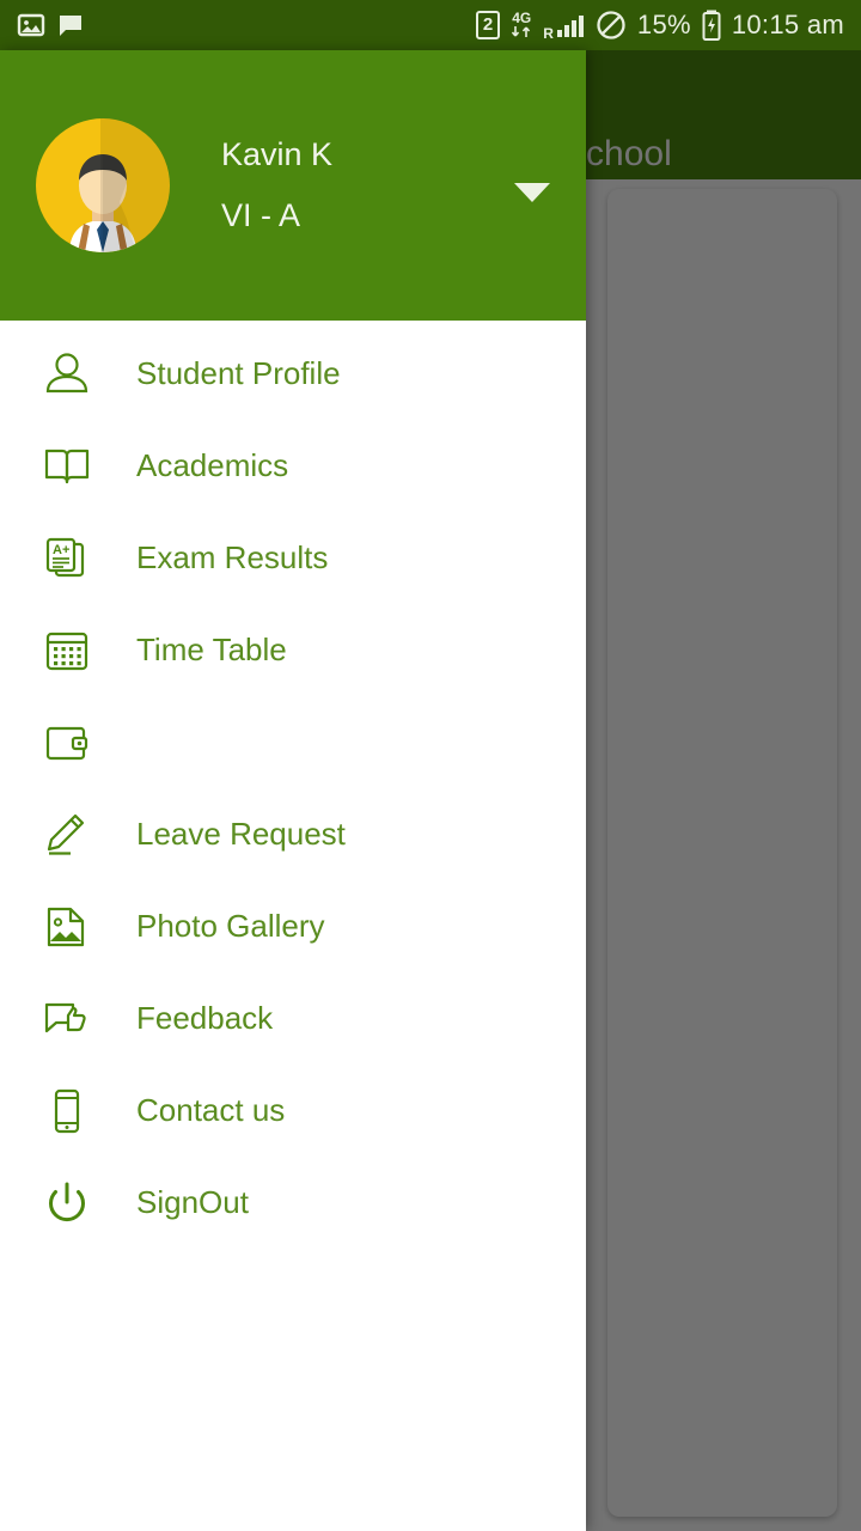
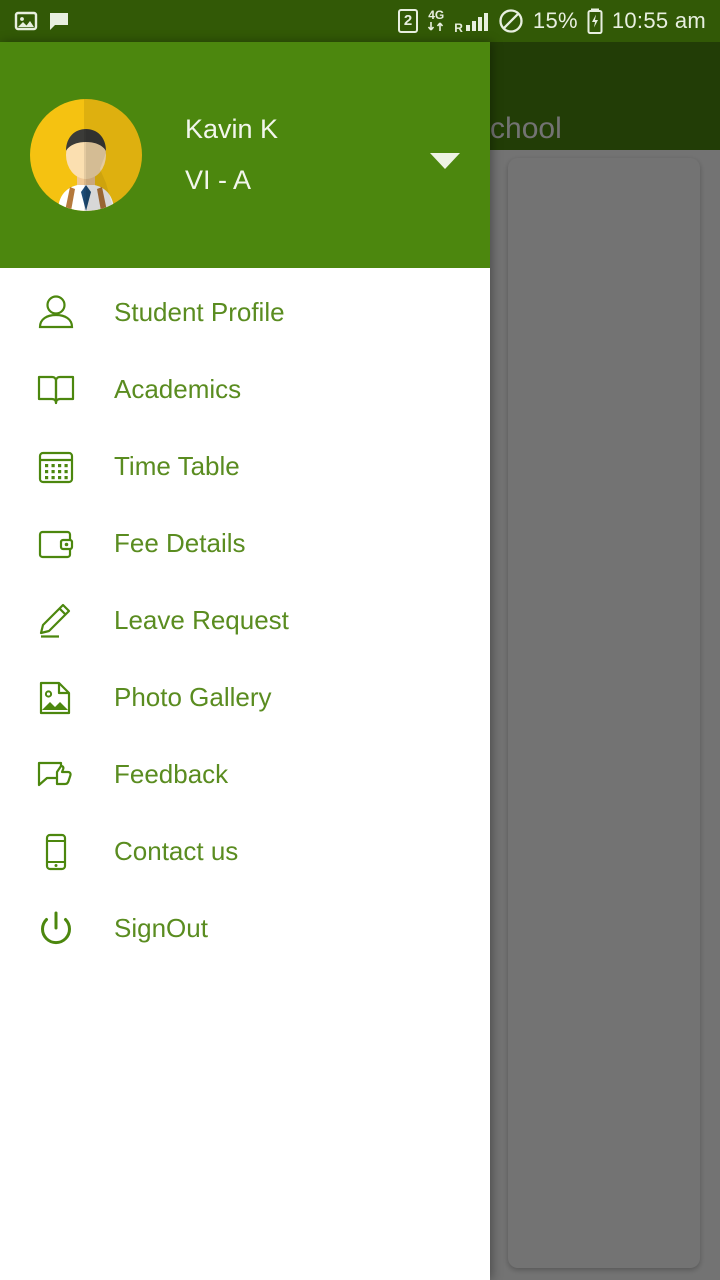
  chool
  2
  4G
  R
  15%
- 10:15 am
+ 10:55 am
  Kavin K
  VI - A
  Student Profile
  Academics
- A+
- Exam Results
  Time Table
+ Fee Details
  Leave Request
  Photo Gallery
  Feedback
  Contact us
  SignOut
